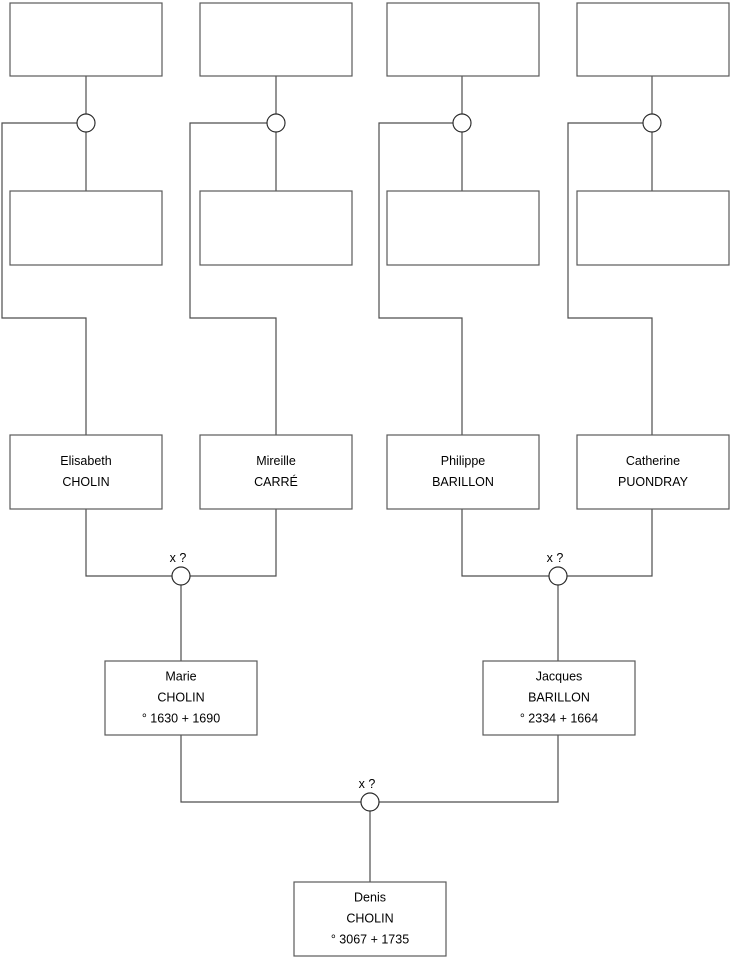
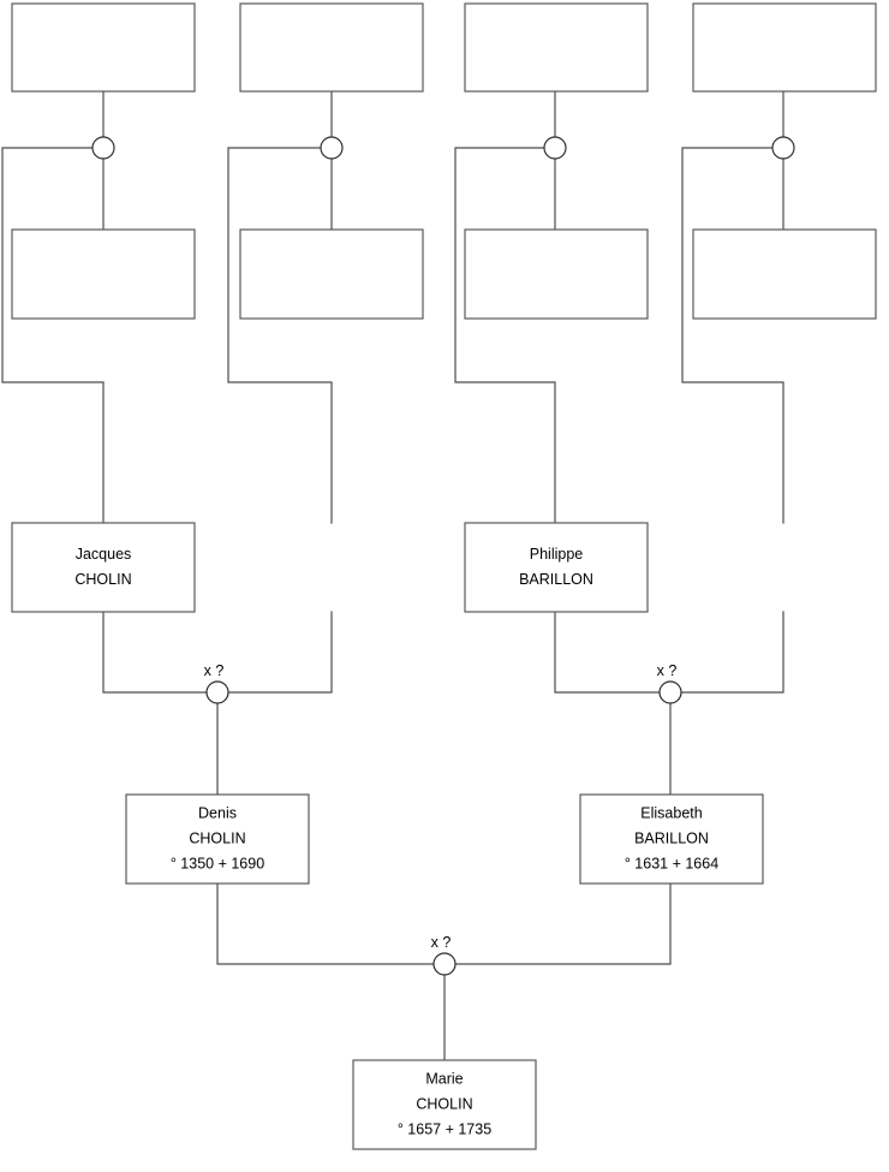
- Elisabeth
+ Jacques
  CHOLIN
- Mireille
- CARRÉ
  Philippe
  BARILLON
- Catherine
- PUONDRAY
- Marie
+ Denis
  CHOLIN
- ° 1630 + 1690
+ ° 1350 + 1690
- Jacques
+ Elisabeth
  BARILLON
- ° 2334 + 1664
+ ° 1631 + 1664
- Denis
+ Marie
  CHOLIN
- ° 3067 + 1735
+ ° 1657 + 1735
  x ?
  x ?
  x ?
